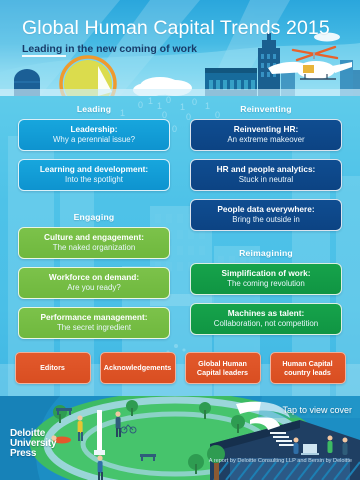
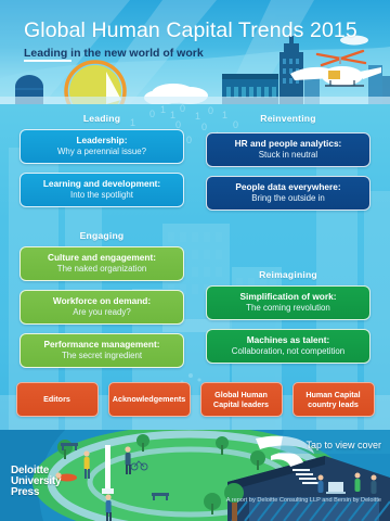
  Global Human Capital Trends 2015
- Leading in the new coming of work
+ Leading in the new world of work
  0
  1
  1
  0
  1
  0
  1
  0
  0
  0
  1
  0
  Leading
  Leadership:
  Why a perennial issue?
  Learning and development:
  Into the spotlight
  Engaging
  Culture and engagement:
  The naked organization
  Workforce on demand:
  Are you ready?
  Performance management:
  The secret ingredient
  Reinventing
- Reinventing HR:
- An extreme makeover
  HR and people analytics:
  Stuck in neutral
  People data everywhere:
  Bring the outside in
  Reimagining
  Simplification of work:
  The coming revolution
  Machines as talent:
  Collaboration, not competition
  Editors
  Acknowledgements
  Global Human
  Capital leaders
  Human Capital
  country leads
  Deloitte
  University
  Press
  Tap to view cover
